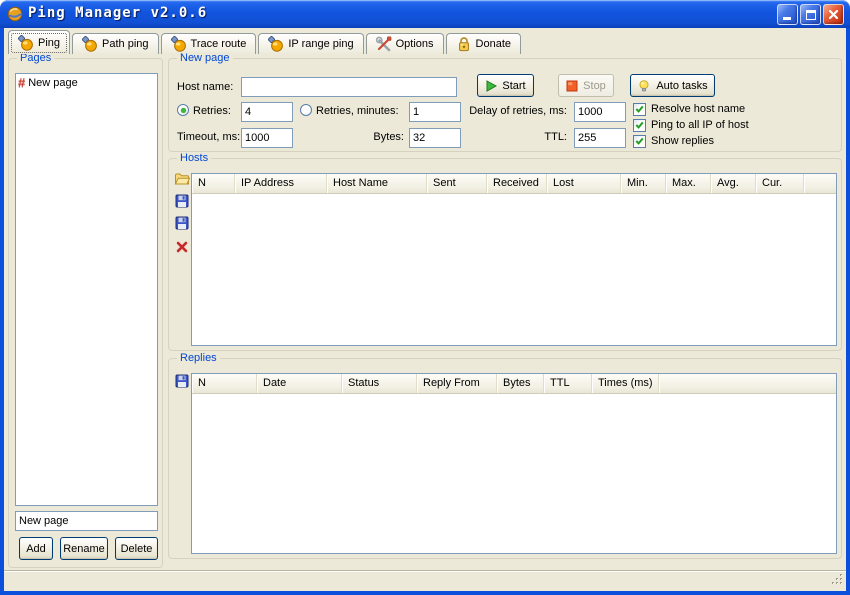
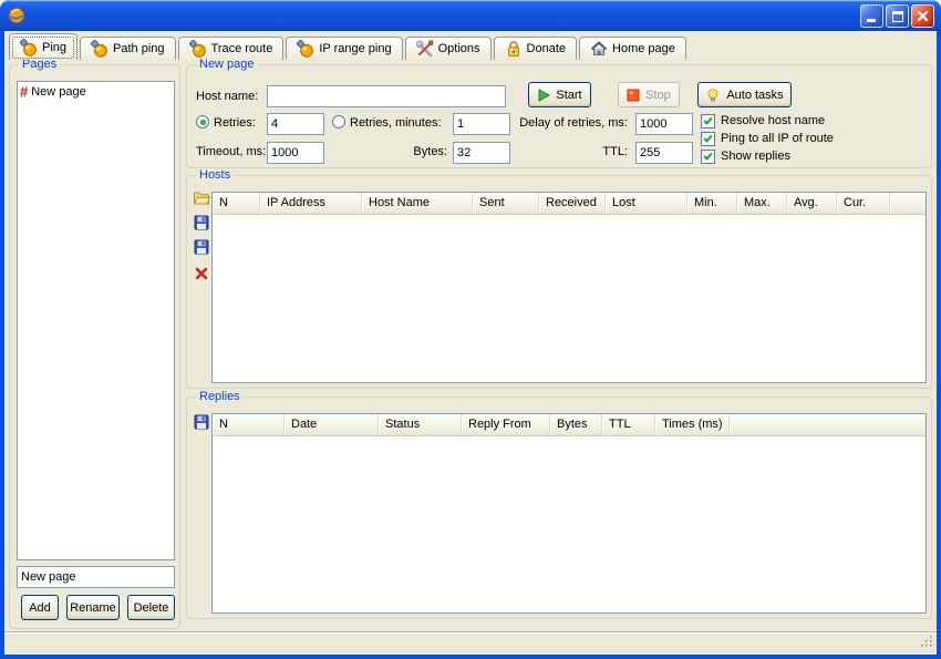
- Ping Manager v2.0.6
  Ping
  Path ping
  Trace route
  IP range ping
  Options
  Donate
+ Home page
  Pages
  #
  New page
  New page
  Add
  Rename
  Delete
  New page
  Host name:
  Start
  Stop
  Auto tasks
  Retries:
  4
  Retries, minutes:
  1
  Delay of retries, ms:
  1000
  Timeout, ms:
  1000
  Bytes:
  32
  TTL:
  255
  Resolve host name
- Ping to all IP of host
+ Ping to all IP of route
  Show replies
  Hosts
  N
  IP Address
  Host Name
  Sent
  Received
  Lost
  Min.
  Max.
  Avg.
  Cur.
  Replies
  N
  Date
  Status
  Reply From
  Bytes
  TTL
  Times (ms)
